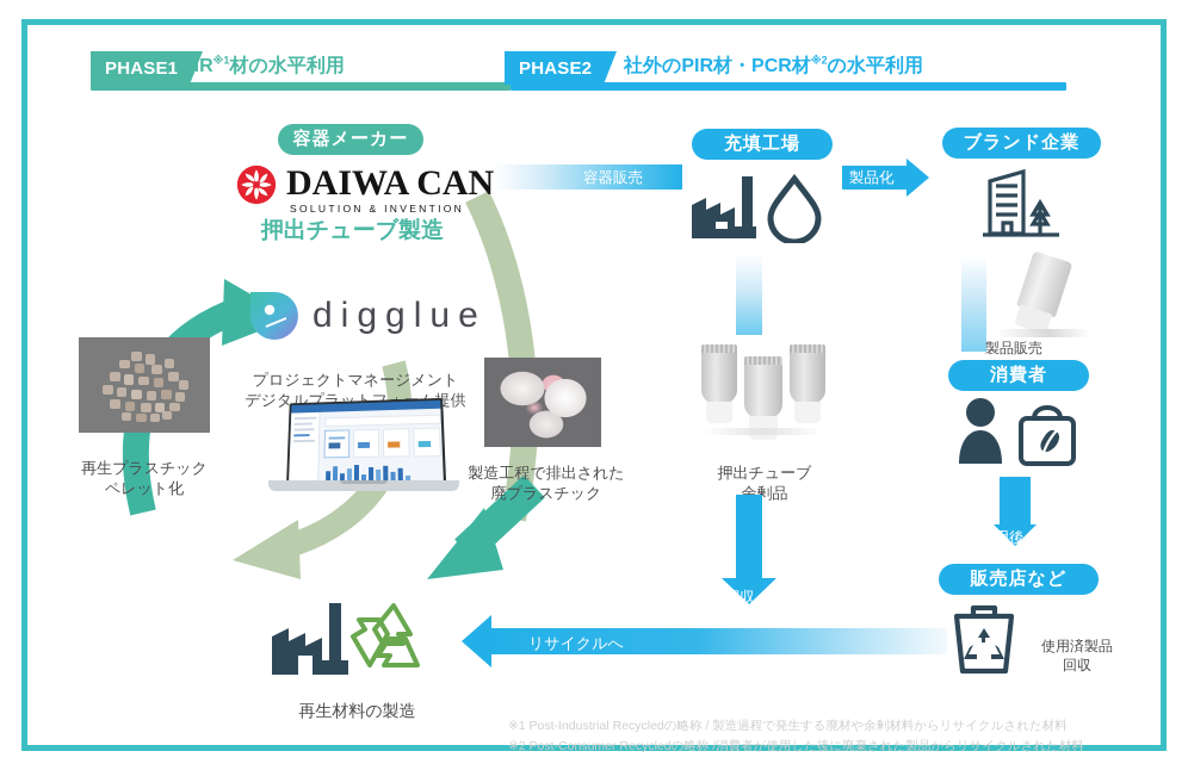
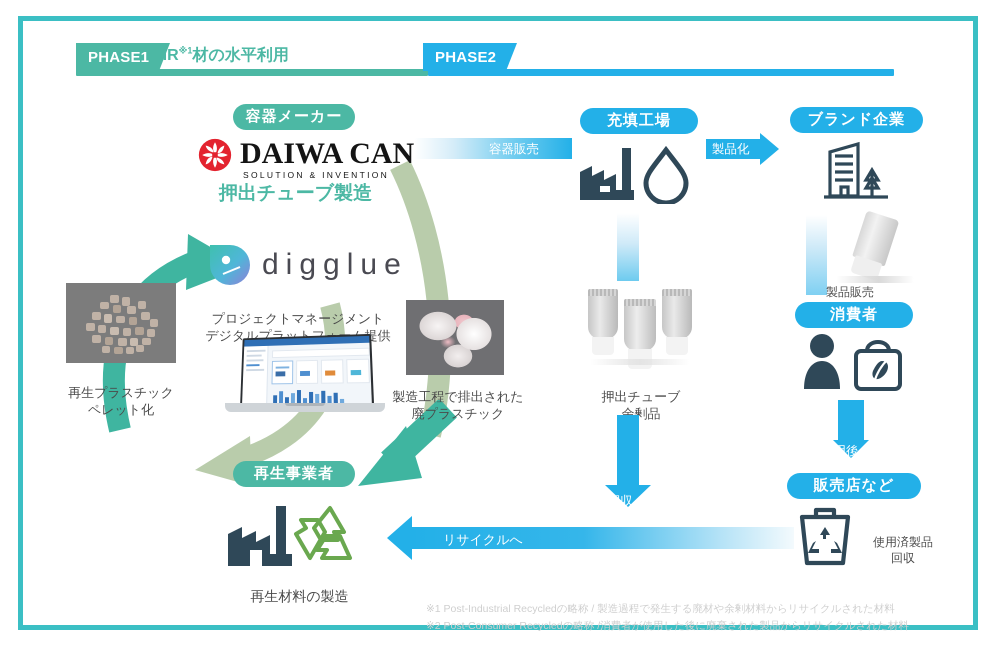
  PHASE1
  PIR※1材の水平利用
  PHASE2
- 社外のPIR材・PCR材※2の水平利用
  容器メーカー
  DAIWA CAN
  SOLUTION & INVENTION
  押出チューブ製造
  digglue
  プロジェクトマネージメント
  再生プラスチック
  ペレット化
  製造工程で排出された
  廃プラスチック
  容器販売
  充填工場
  製品化
  ブランド企業
  製品販売
  消費者
  使用後
  販売店など
  使用済製品
  回収
  押出チューブ
  余剰品
  回収
  リサイクルへ
+ 再生事業者
  再生材料の製造
  ※1 Post-Industrial Recycledの略称 / 製造過程で発生する廃材や余剰材料からリサイクルされた材料
  ※2 Post-Consumer Recycledの略称 /消費者が使用した後に廃棄された製品からリサイクルされた材料
